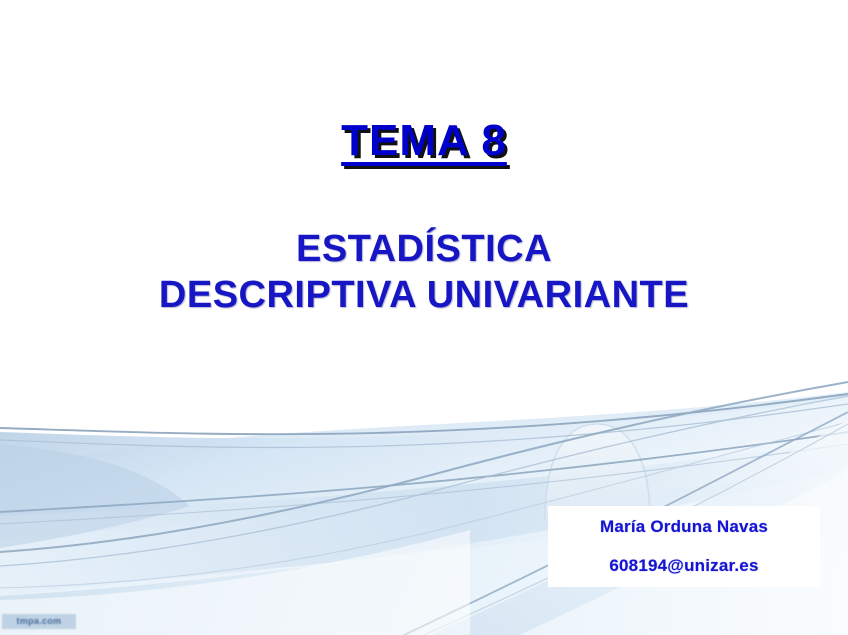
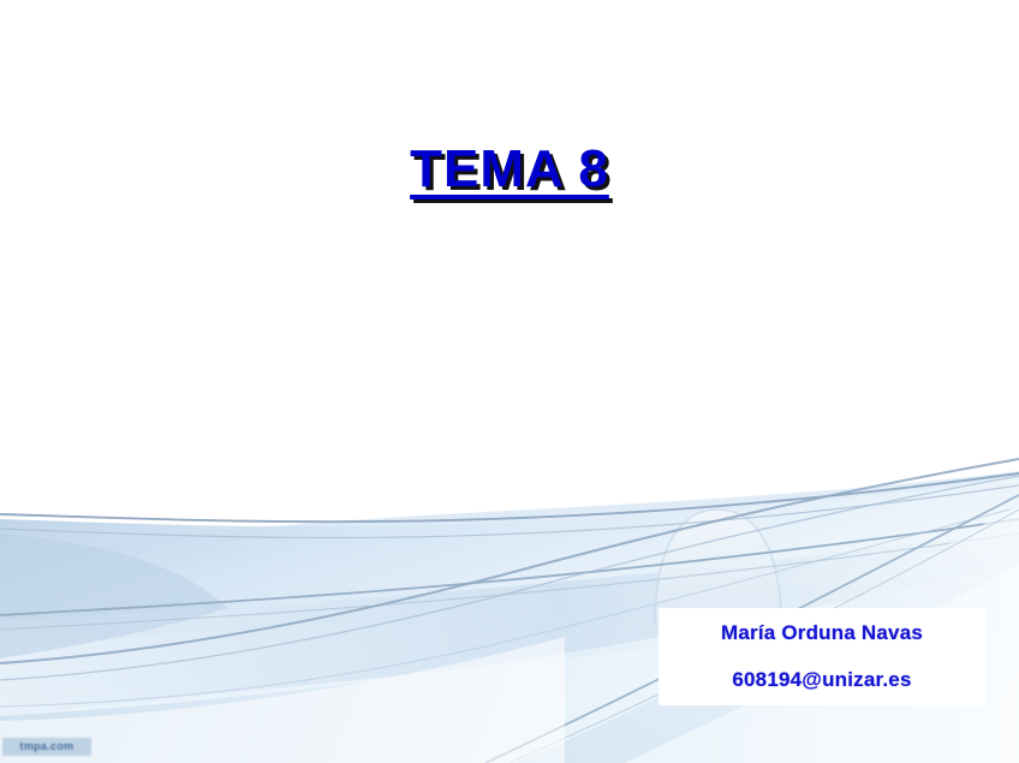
  TEMA 8
- ESTADÍSTICA
- DESCRIPTIVA UNIVARIANTE
  María Orduna Navas
  608194@unizar.es
  tmpa.com
